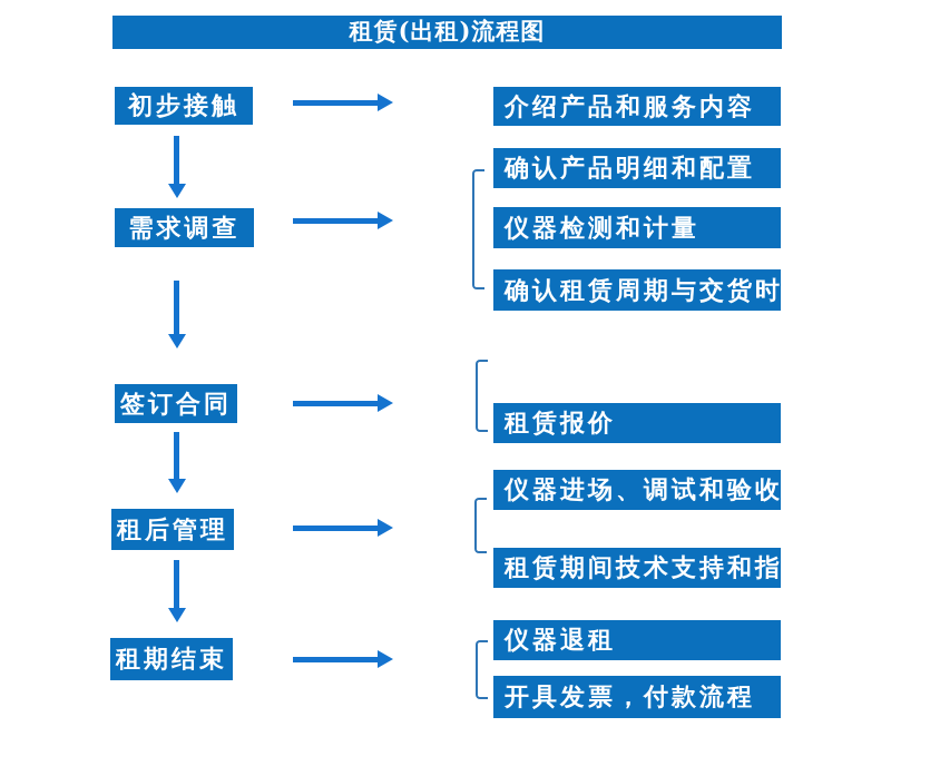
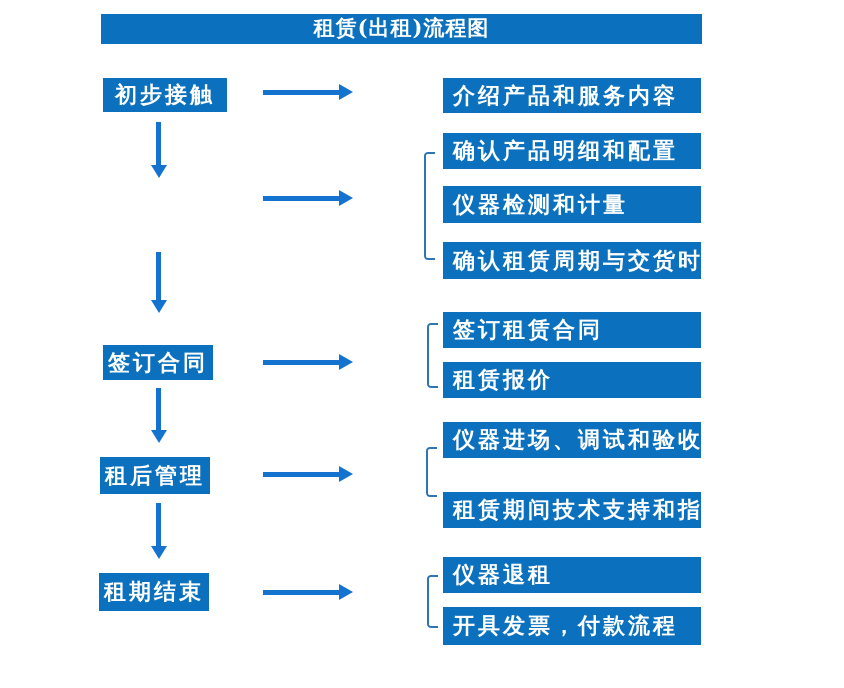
  租赁(出租)流程图
  初步接触
- 需求调查
  签订合同
  租后管理
  租期结束
  介绍产品和服务内容
  确认产品明细和配置
  仪器检测和计量
  确认租赁周期与交货时间
+ 签订租赁合同
  租赁报价
  仪器进场、调试和验收
  租赁期间技术支持和指导
  仪器退租
  开具发票，付款流程
